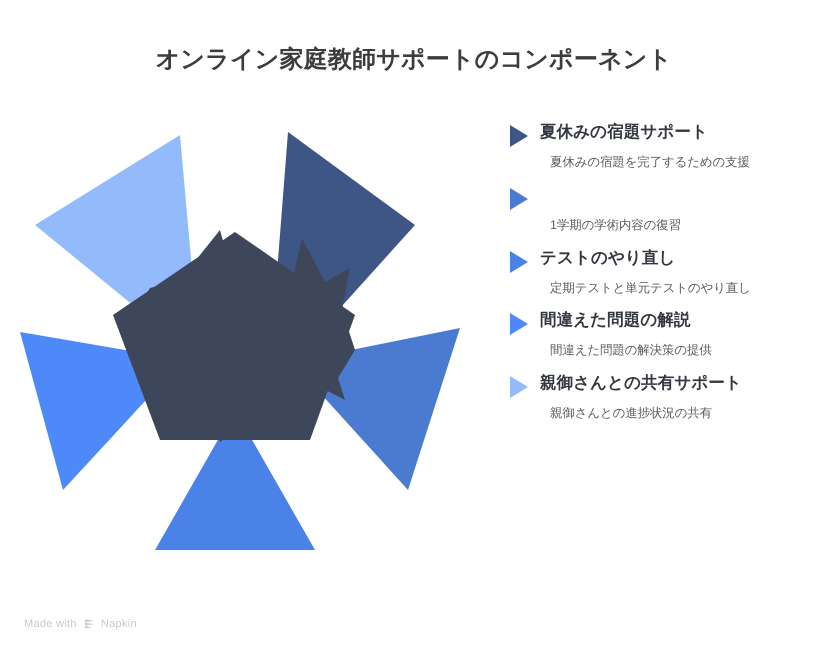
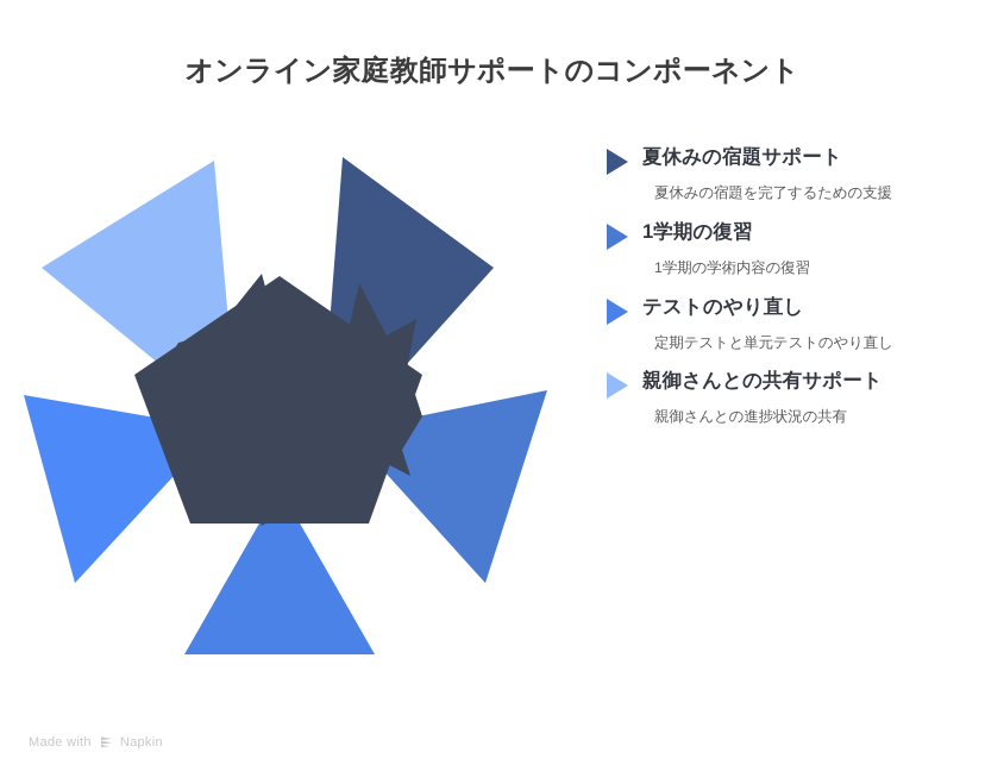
  オンライン家庭教師サポートのコンポーネント
  夏休みの宿題サポート
  夏休みの宿題を完了するための支援
+ 1学期の復習
  1学期の学術内容の復習
  テストのやり直し
  定期テストと単元テストのやり直し
- 間違えた問題の解説
- 間違えた問題の解決策の提供
  親御さんとの共有サポート
  親御さんとの進捗状況の共有
  Made with
  Napkin
